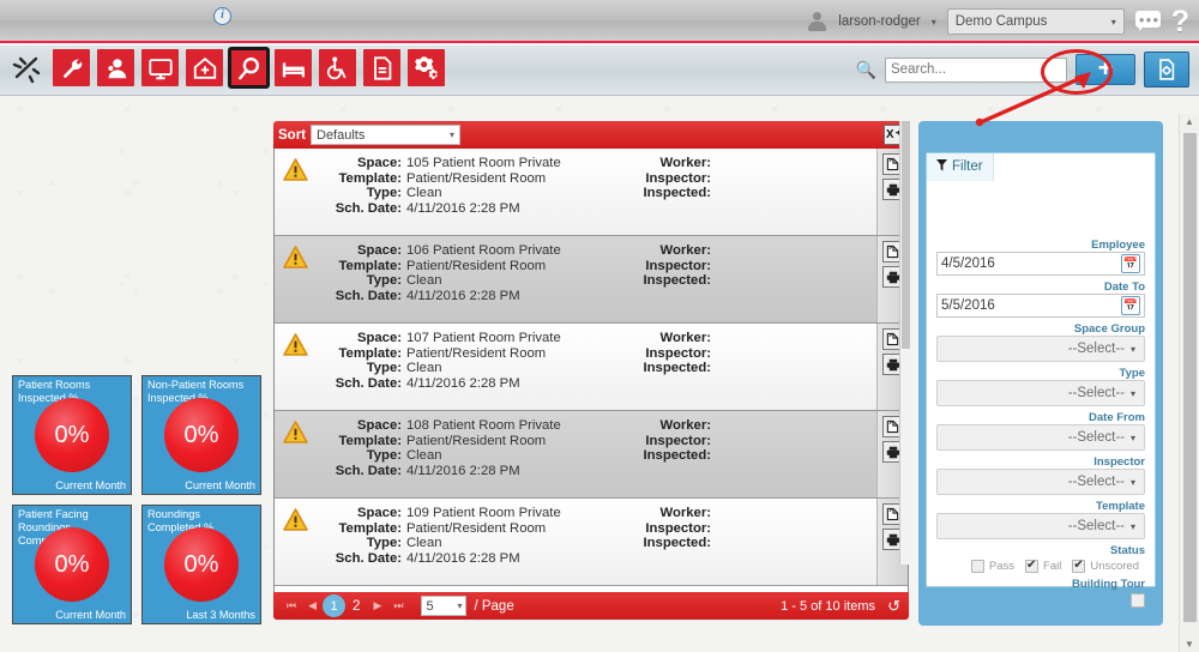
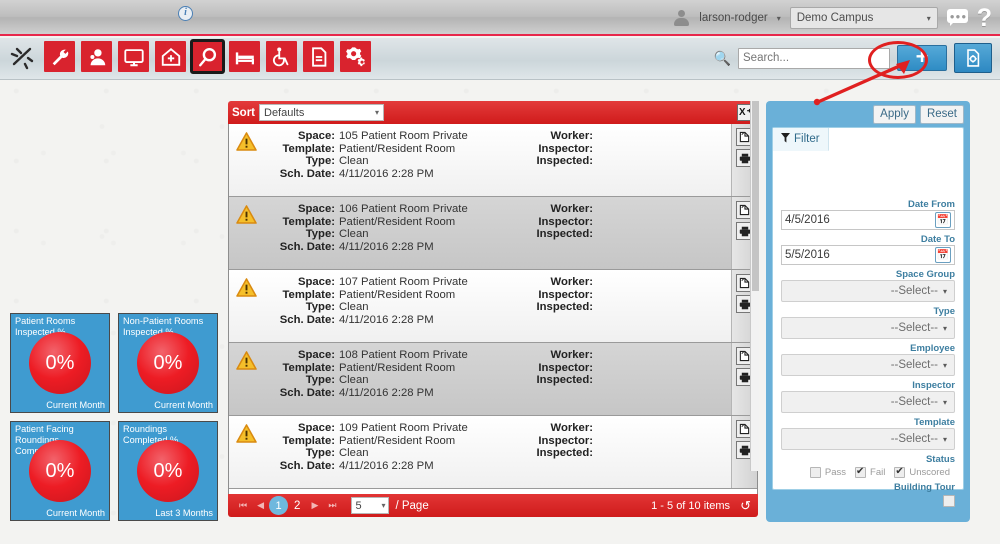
  i
  larson-rodger
  ▾
  Demo Campus
  ▾
  ●●●
  ?
  🔍
  Search...
  +
  Patient Rooms Inspecte
  0%
  Current Month
  Non-Patient Rooms Inspecte
  0%
  Current Month
  Patient Facing Roundin Com
  0%
  Current Month
  Roundings Complet
  0%
  Last 3 Months
  Sort
  Defaults
  ▾
  X
  Space:
  105 Patient Room Private
  Template:
  Patient/Resident Room
  Type:
  Clean
  Sch. Date:
  4/11/2016 2:28 PM
  Worker:
  Inspector:
  Inspected:
  Space:
  106 Patient Room Private
  Template:
  Patient/Resident Room
  Type:
  Clean
  Sch. Date:
  4/11/2016 2:28 PM
  Worker:
  Inspector:
  Inspected:
  Space:
  107 Patient Room Private
  Template:
  Patient/Resident Room
  Type:
  Clean
  Sch. Date:
  4/11/2016 2:28 PM
  Worker:
  Inspector:
  Inspected:
  Space:
  108 Patient Room Private
  Template:
  Patient/Resident Room
  Type:
  Clean
  Sch. Date:
  4/11/2016 2:28 PM
  Worker:
  Inspector:
  Inspected:
  Space:
  109 Patient Room Private
  Template:
  Patient/Resident Room
  Type:
  Clean
  Sch. Date:
  4/11/2016 2:28 PM
  Worker:
  Inspector:
  Inspected:
  ⏮
  ◀
  1
  2
  ▶
  ⏭
  5
  ▾
  / Page
  1 - 5 of 10 items
  ↺
+ Apply
+ Reset
  Filter
- Employee
+ Date From
  4/5/2016
  📅
  Date To
  5/5/2016
  📅
  Space Group
  --Select--
  ▾
  Type
  --Select--
  ▾
- Date From
+ Employee
  --Select--
  ▾
  Inspector
  --Select--
  ▾
  Template
  --Select--
  ▾
  Status
  Pass
  Fail
  Unscored
  Building Tour
- ▲
- ▼
